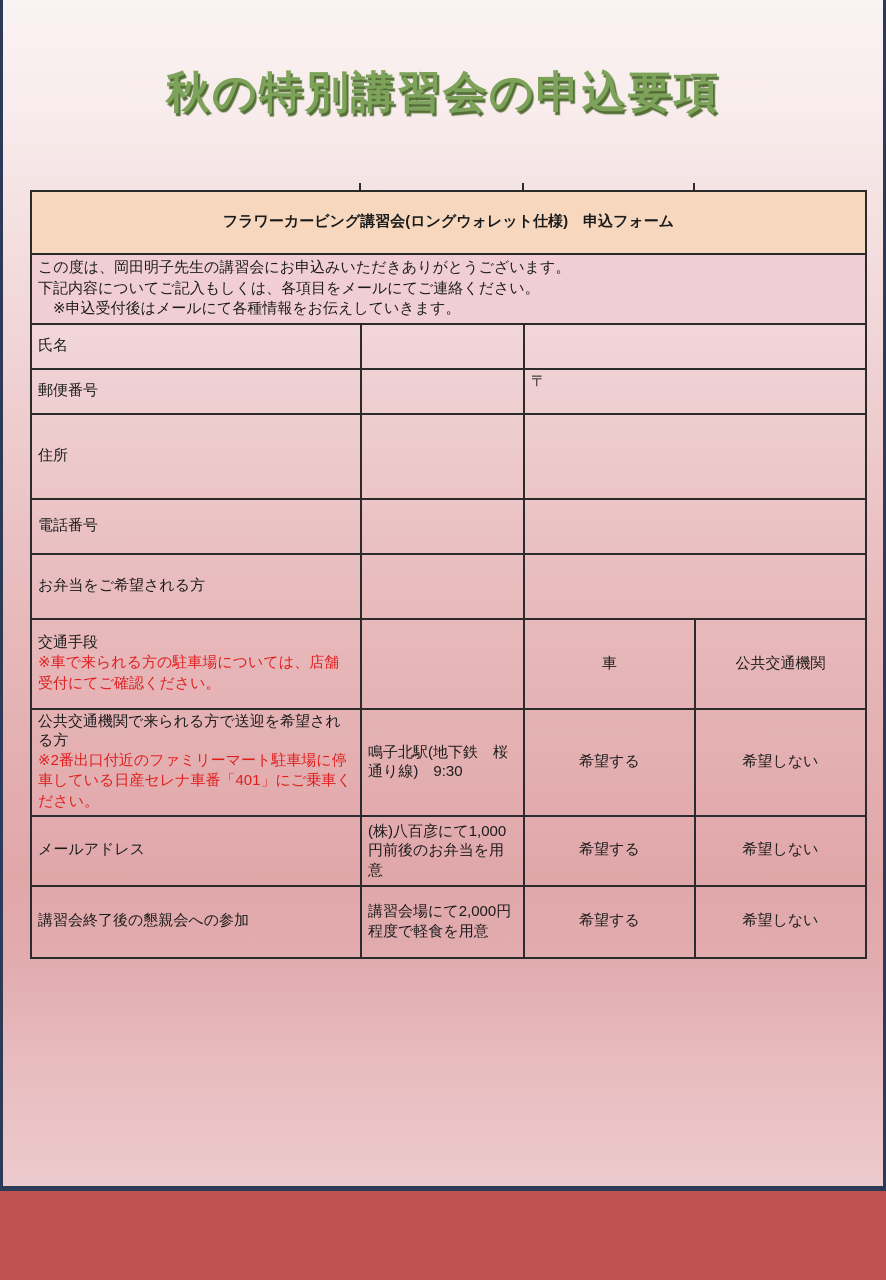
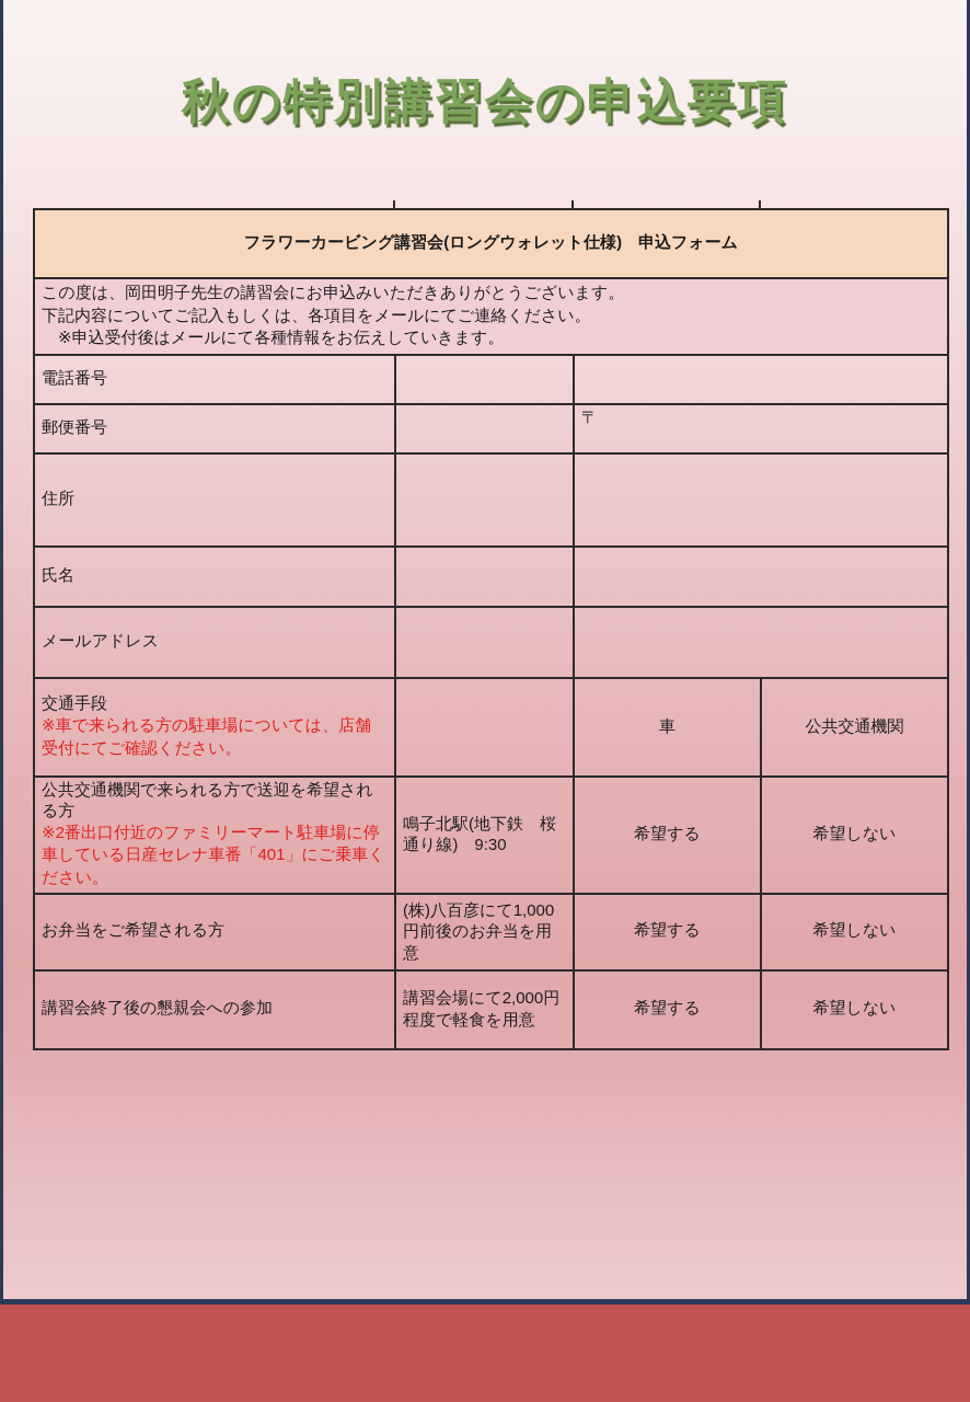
  秋の特別講習会の申込要項
  フラワーカービング講習会(ロングウォレット仕様) 申込フォーム
  この度は、岡田明子先生の講習会にお申込みいただきありがとうございます。 下記内容についてご記入もしくは、各項目をメールにてご連絡ください。 ※申込受付後はメールにて各種情報をお伝えしていきます。
- 氏名
+ 電話番号
  郵便番号		〒
  住所
- 電話番号
+ 氏名
- お弁当をご希望される方
+ メールアドレス
  交通手段 ※車で来られる方の駐車場については、店舗受付にてご確認ください。		車	公共交通機関
  公共交通機関で来られる方で送迎を希望される方 ※2番出口付近のファミリーマート駐車場に停車している日産セレナ車番「401」にご乗車ください。	鳴子北駅(地下鉄 桜通り線) 9:30	希望する	希望しない
- メールアドレス	(株)八百彦にて1,000円前後のお弁当を用意	希望する	希望しない
+ お弁当をご希望される方	(株)八百彦にて1,000円前後のお弁当を用意	希望する	希望しない
  講習会終了後の懇親会への参加	講習会場にて2,000円程度で軽食を用意	希望する	希望しない
